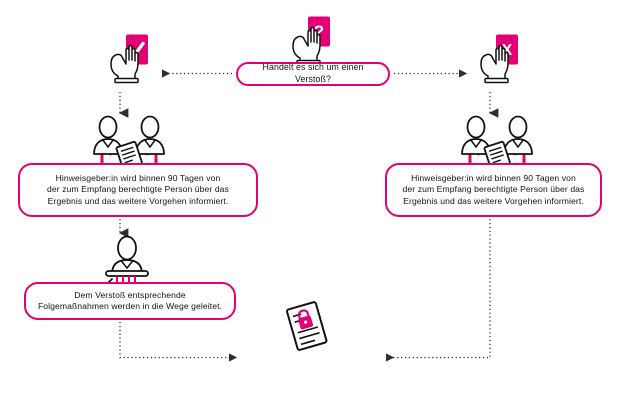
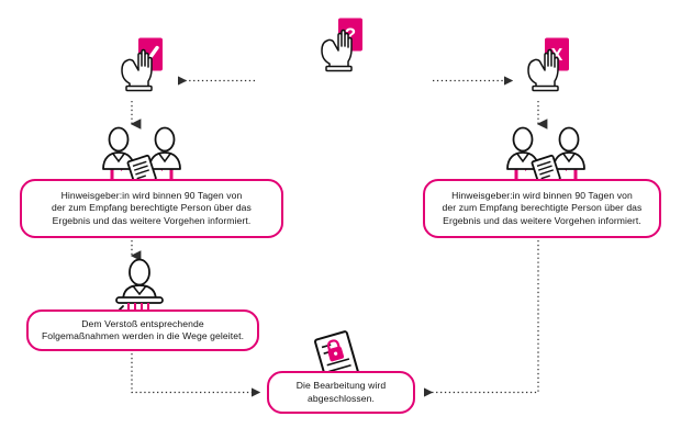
  ?
  X
- Handelt es sich um einen Verstoß?
  Hinweisgeber:in wird binnen 90 Tagen von
  der zum Empfang berechtigte Person über das
  Ergebnis und das weitere Vorgehen informiert.
  Hinweisgeber:in wird binnen 90 Tagen von
  der zum Empfang berechtigte Person über das
  Ergebnis und das weitere Vorgehen informiert.
  Dem Verstoß entsprechende
  Folgemaßnahmen werden in die Wege geleitet.
+ Die Bearbeitung wird
+ abgeschlossen.
